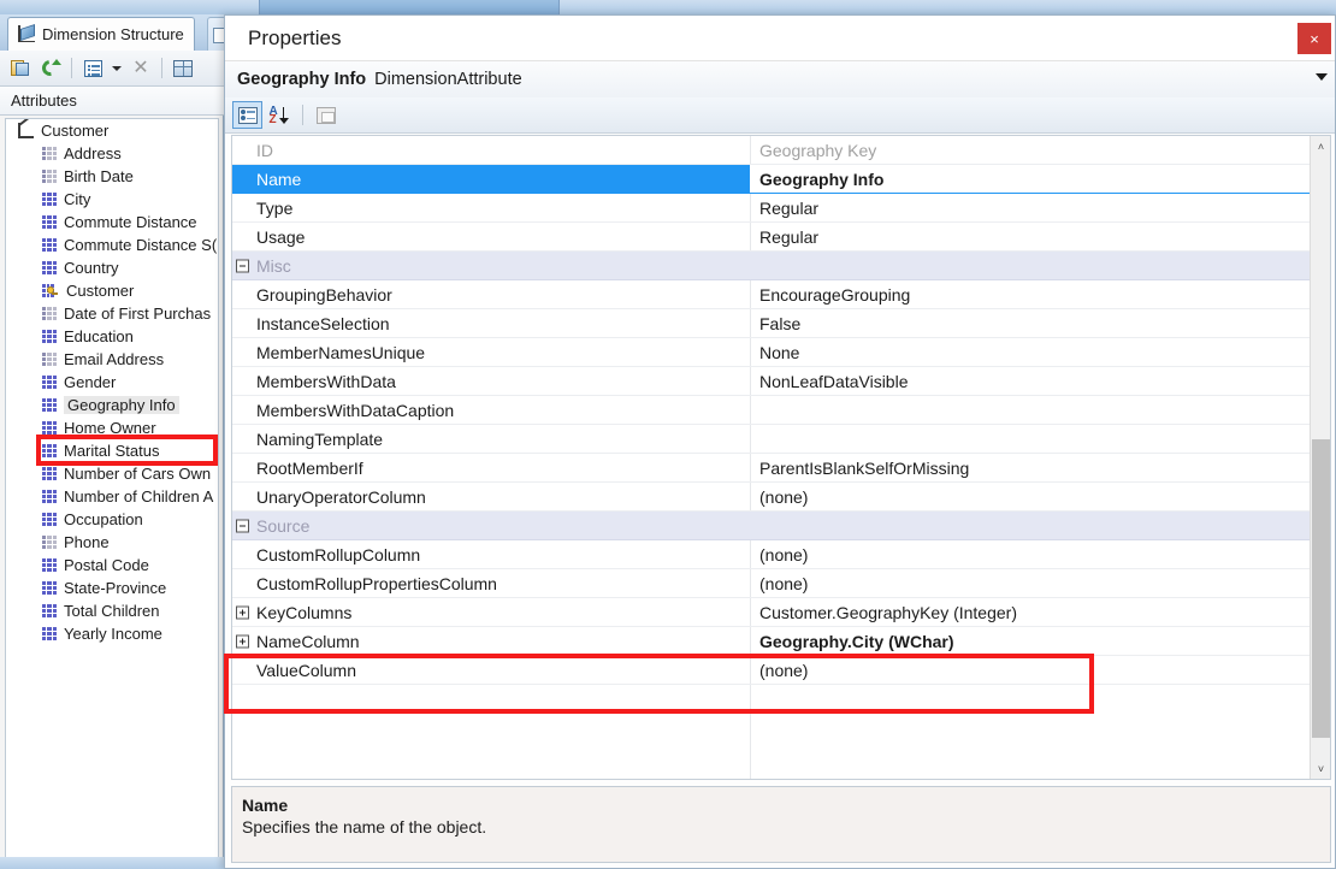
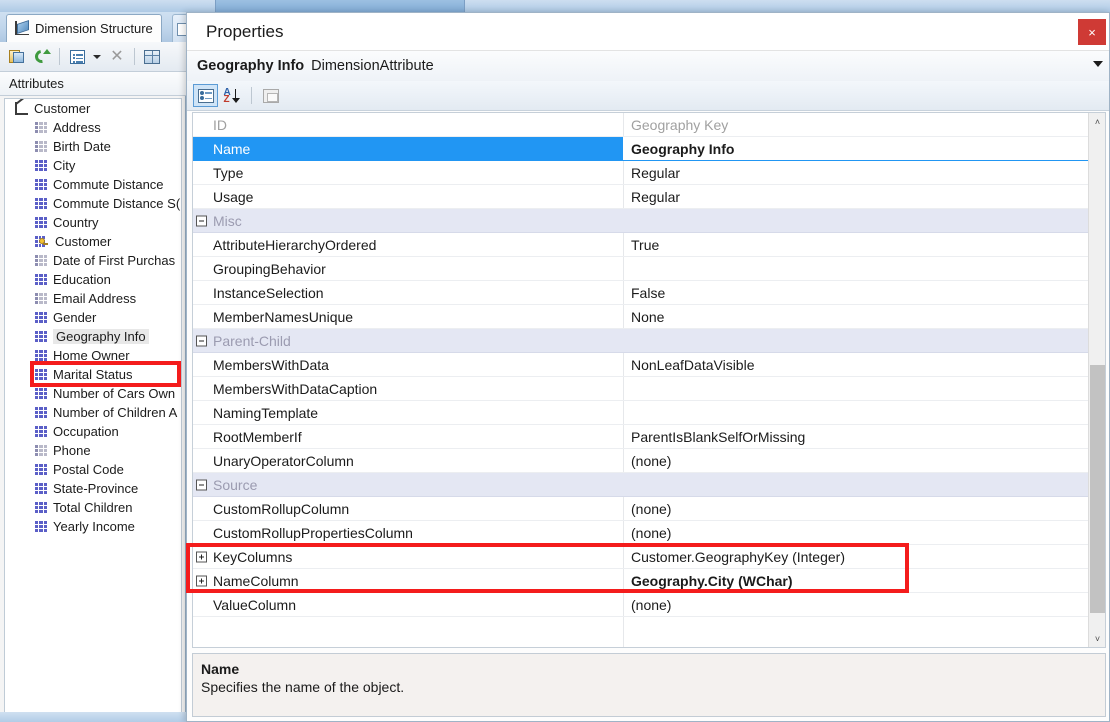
  Dimension Structure
  ✕
  Attributes
  Customer
  Address
  Birth Date
  City
  Commute Distance
  Commute Distance S(
  Country
  Customer
  Date of First Purchas
  Education
  Email Address
  Gender
  Geography Info
  Home Owner
  Marital Status
  Number of Cars Own
  Number of Children A
  Occupation
  Phone
  Postal Code
  State-Province
  Total Children
  Yearly Income
  Properties
  ×
  Geography Info
  DimensionAttribute
  A
  Z
  ID
  Geography Key
  Name
  Geography Info
  Type
  Regular
  Usage
  Regular
  Misc
+ AttributeHierarchyOrdered
+ True
  GroupingBehavior
- EncourageGrouping
  InstanceSelection
  False
  MemberNamesUnique
  None
+ Parent-Child
  MembersWithData
  NonLeafDataVisible
  MembersWithDataCaption
  NamingTemplate
  RootMemberIf
  ParentIsBlankSelfOrMissing
  UnaryOperatorColumn
  (none)
  Source
  CustomRollupColumn
  (none)
  CustomRollupPropertiesColumn
  (none)
  KeyColumns
  Customer.GeographyKey (Integer)
  NameColumn
  Geography.City (WChar)
  ValueColumn
  (none)
  ˄
  ˅
  Name
  Specifies the name of the object.
